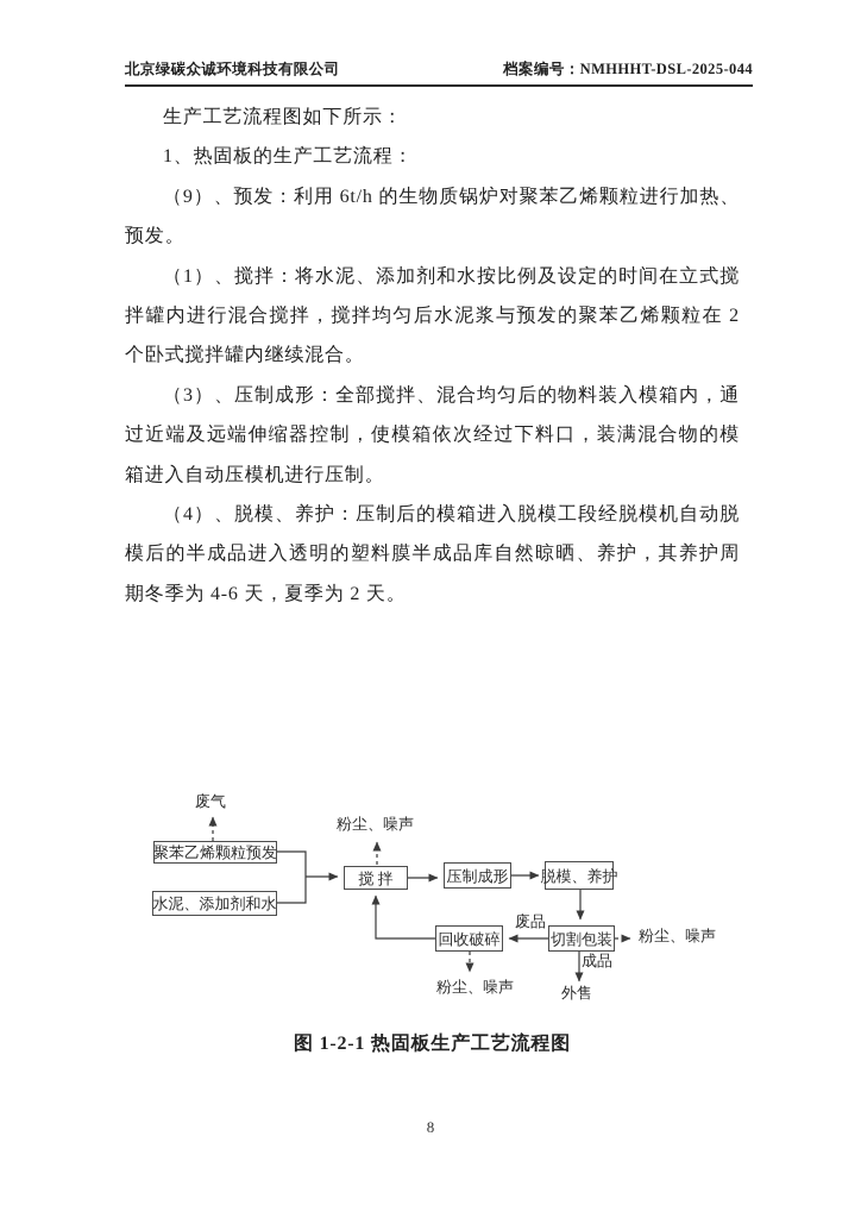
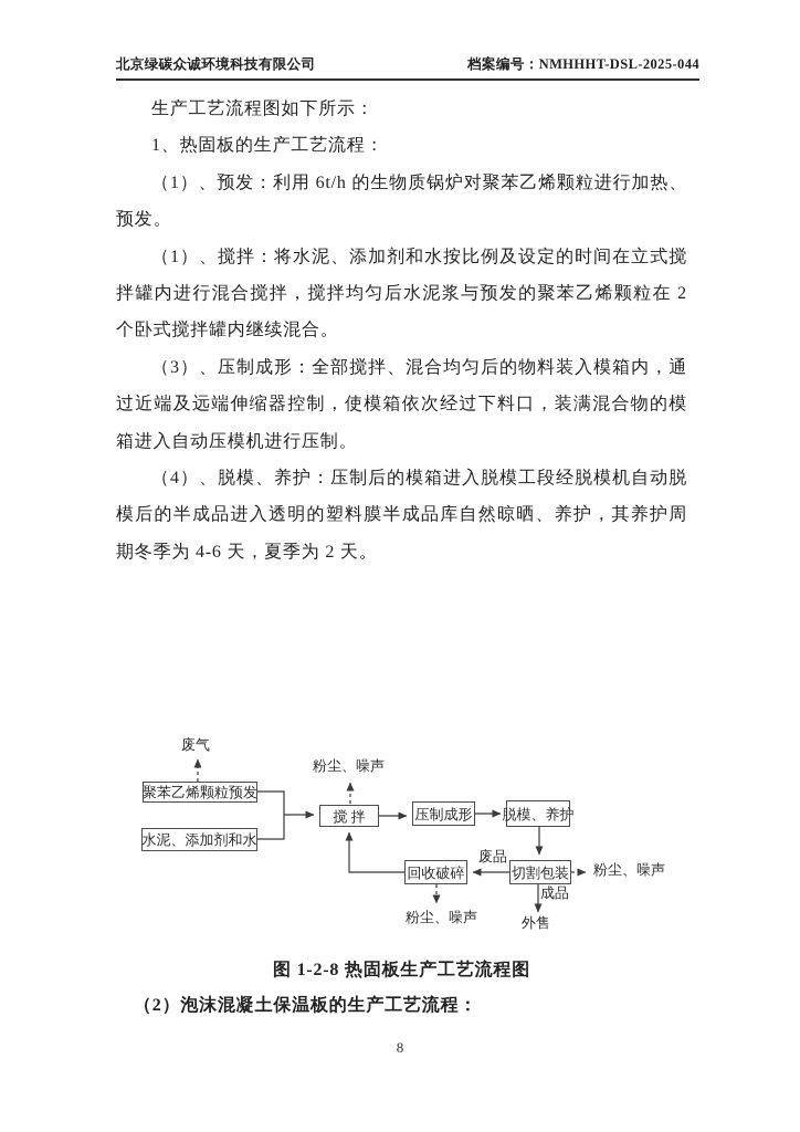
  北京绿碳众诚环境科技有限公司
  档案编号：NMHHHT-DSL-2025-044
  生产工艺流程图如下所示：
  1、热固板的生产工艺流程：
- （9）、预发：利用 6t/h 的生物质锅炉对聚苯乙烯颗粒进行加热、预发。
+ （1）、预发：利用 6t/h 的生物质锅炉对聚苯乙烯颗粒进行加热、预发。
  （1）、搅拌：将水泥、添加剂和水按比例及设定的时间在立式搅拌罐内进行混合搅拌，搅拌均匀后水泥浆与预发的聚苯乙烯颗粒在 2 个卧式搅拌罐内继续混合。
  （3）、压制成形：全部搅拌、混合均匀后的物料装入模箱内，通过近端及远端伸缩器控制，使模箱依次经过下料口，装满混合物的模箱进入自动压模机进行压制。
  （4）、脱模、养护：压制后的模箱进入脱模工段经脱模机自动脱模后的半成品进入透明的塑料膜半成品库自然晾晒、养护，其养护周期冬季为 4-6 天，夏季为 2 天。
  聚苯乙烯颗粒预发
  水泥、添加剂和水
  搅 拌
  压制成形
  脱模、养护
  切割包装
  回收破碎
  废气
  粉尘、噪声
  废品
  粉尘、噪声
  成品
  外售
  粉尘、噪声
- 图 1-2-1 热固板生产工艺流程图
+ 图 1-2-8 热固板生产工艺流程图
+ （2）泡沫混凝土保温板的生产工艺流程：
  8
